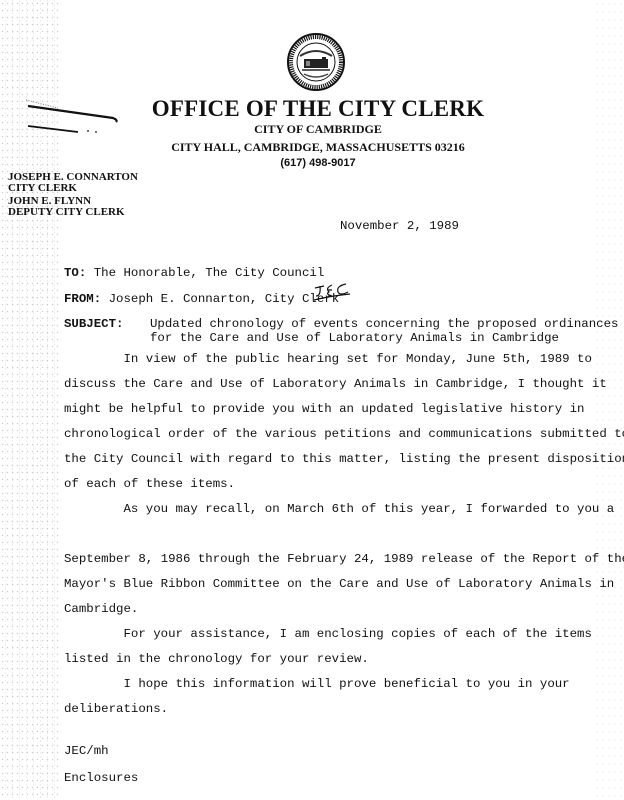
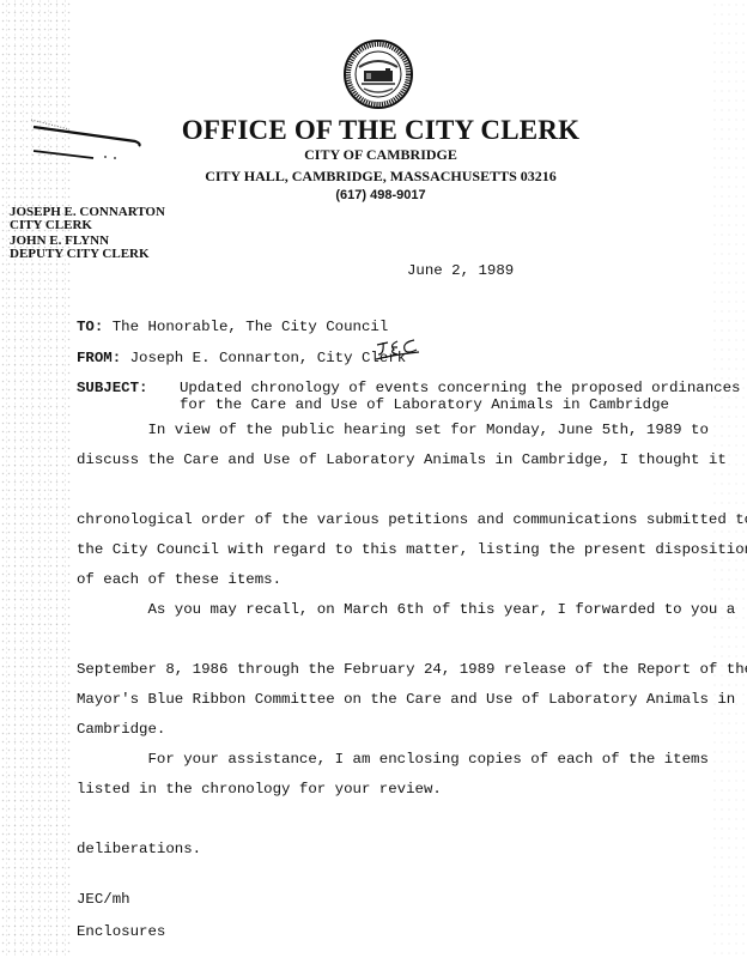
  OFFICE OF THE CITY CLERK
  CITY OF CAMBRIDGE
  CITY HALL, CAMBRIDGE, MASSACHUSETTS 03216
  (617) 498-9017
  JOSEPH E. CONNARTON
  CITY CLERK
  JOHN E. FLYNN
  DEPUTY CITY CLERK
- November 2, 1989
+ June 2, 1989
  TO: The Honorable, The City Council
  FROM: Joseph E. Connarton, City Clrk
  SUBJECT:
  Updated chronology of events concerning the proposed ordinances
  for the Care and Use of Laboratory Animals in Cambridge
  In view of the public hearing set for Monday, June 5th, 1989 to
  discuss the Care and Use of Laboratory Animals in Cambridge, I thought it
- might be helpful to provide you with an updated legislative history in
  chronological order of the various petitions and communications submitted t
  the City Council with regard to this matter, listing the present dispositio
  of each of these items.
  As you may recall, on March 6th of this year, I forwarded to you a
  September 8, 1986 through the February 24, 1989 release of the Report of th
  Mayor's Blue Ribbon Committee on the Care and Use of Laboratory Animals in
  Cambridge.
  For your assistance, I am enclosing copies of each of the items
  listed in the chronology for your review.
- I hope this information will prove beneficial to you in your
  deliberations.
  JEC/mh
  Enclosures
